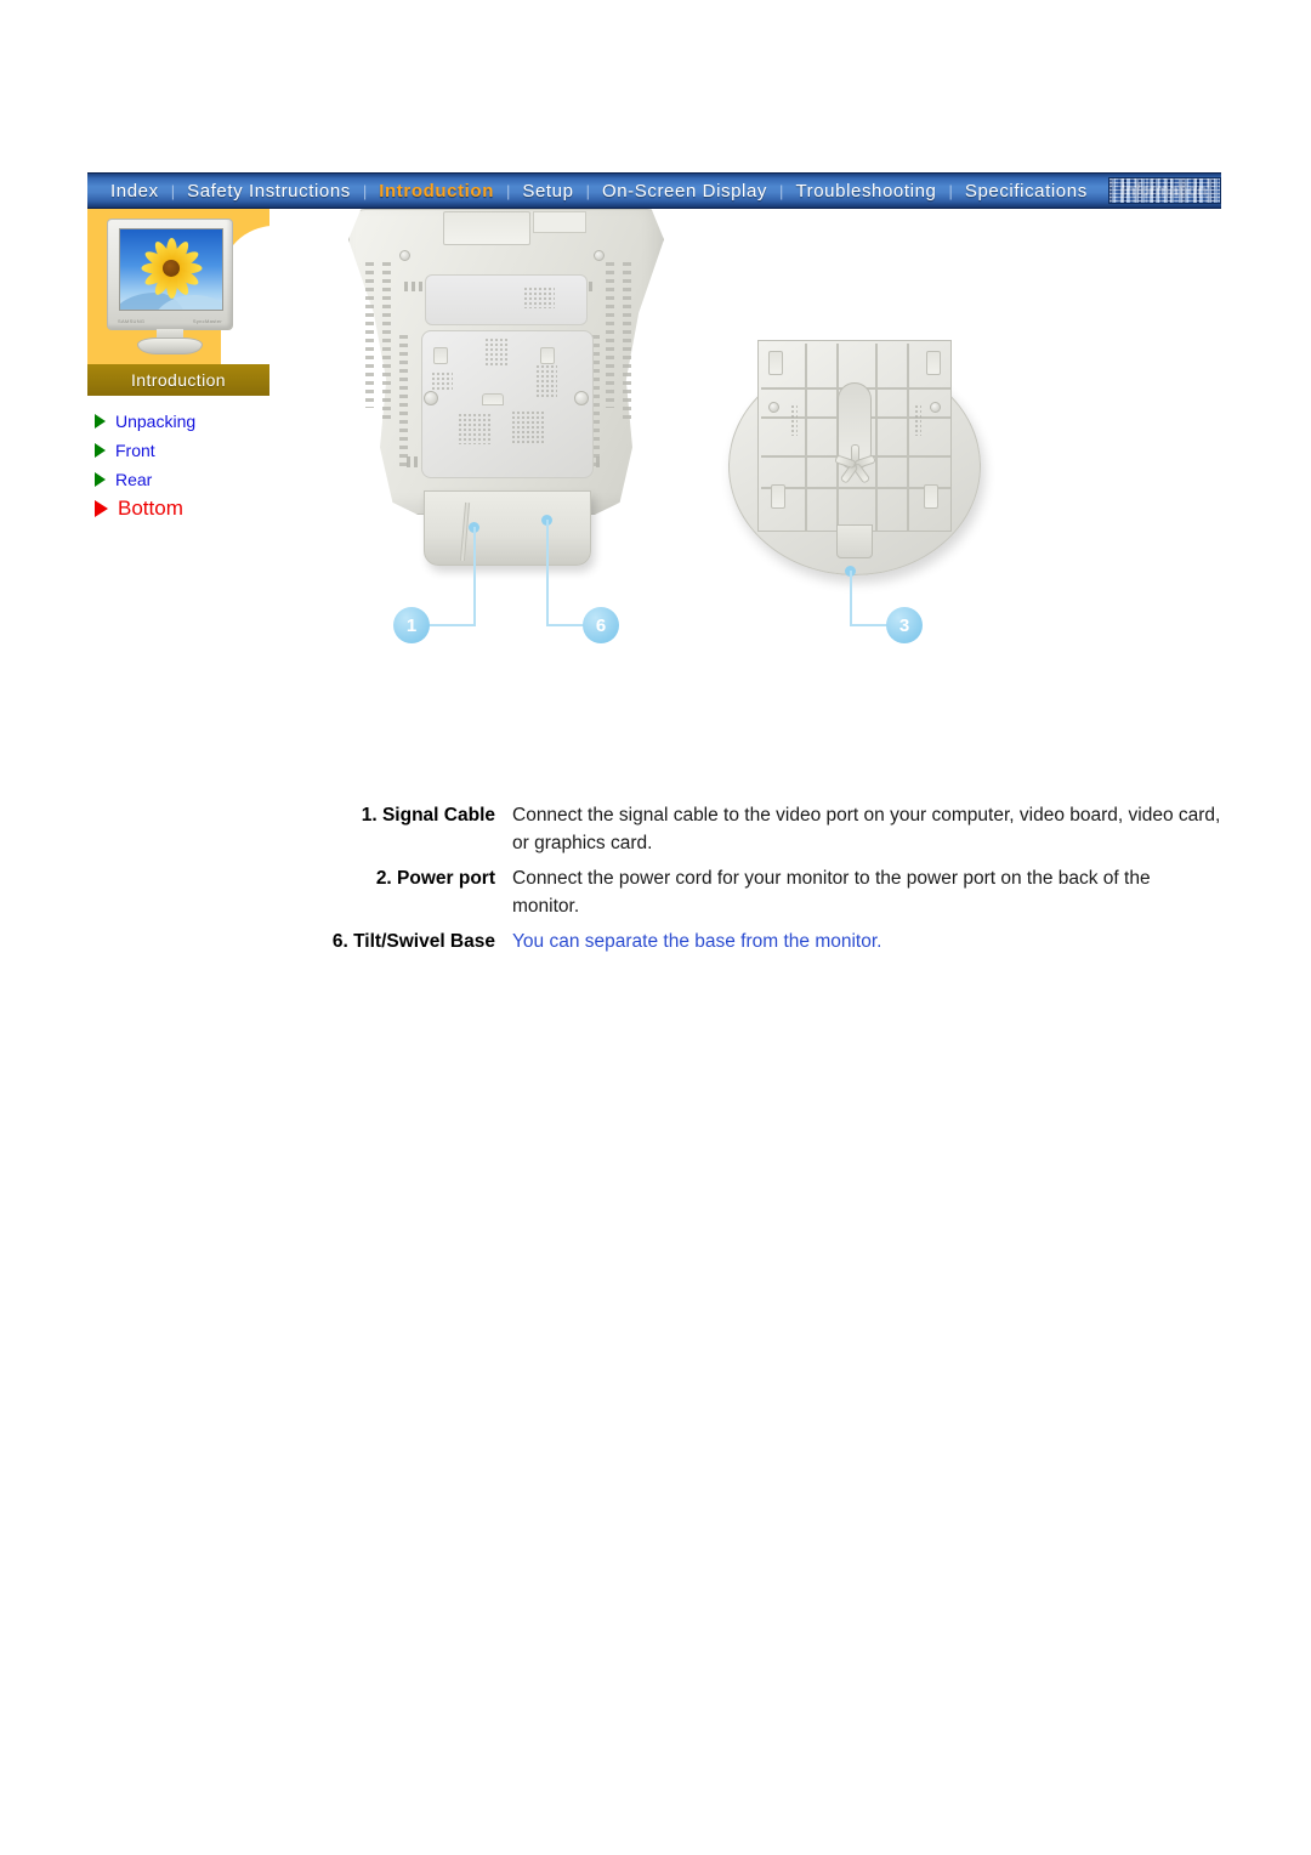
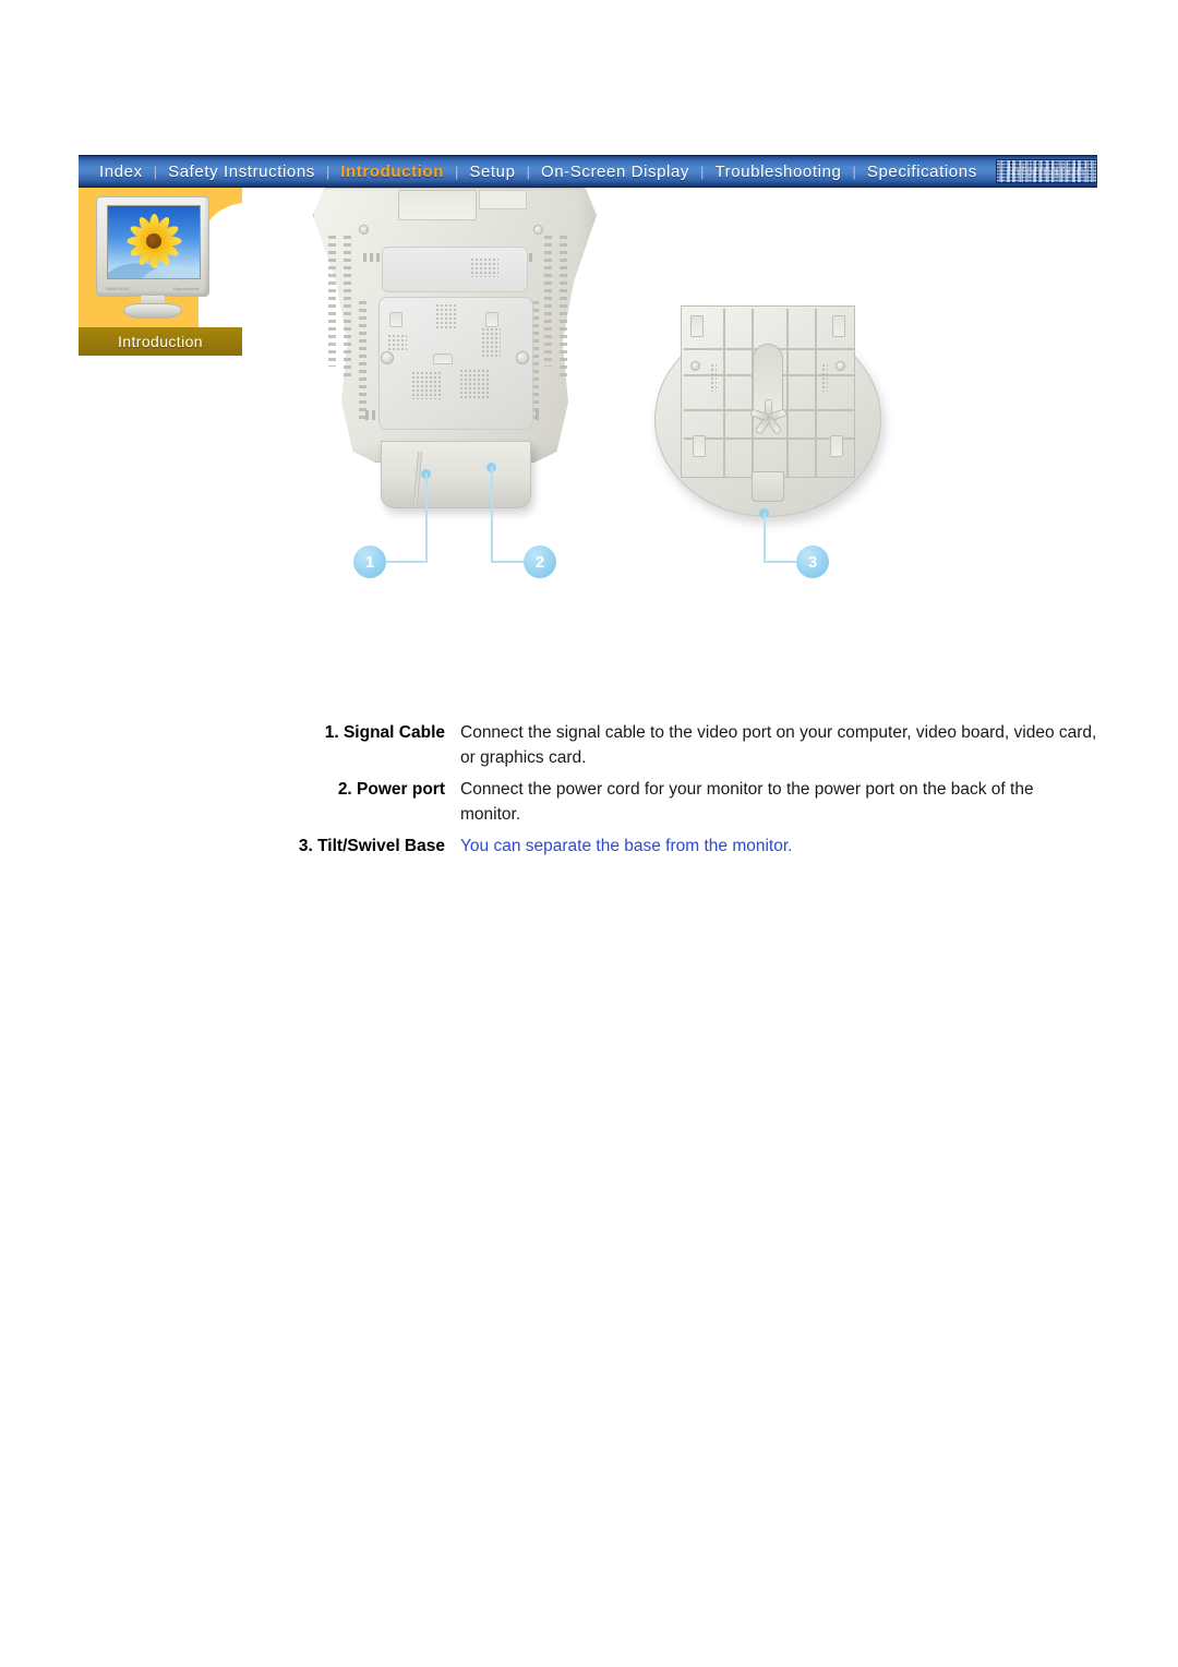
  Index
  |
  Safety Instructions
  |
  Introduction
  |
  Setup
  |
  On-Screen Display
  |
  Troubleshooting
  |
  Specifications
  Information
  Introduction
- Unpacking
- Front
- Rear
- Bottom
  1
- 6
+ 2
  3
  1. Signal Cable
  Connect the signal cable to the video port on your computer, video board, video card, or graphics card.
  2. Power port
  Connect the power cord for your monitor to the power port on the back of the monitor.
- 6. Tilt/Swivel Base
+ 3. Tilt/Swivel Base
  You can separate the base from the monitor.
